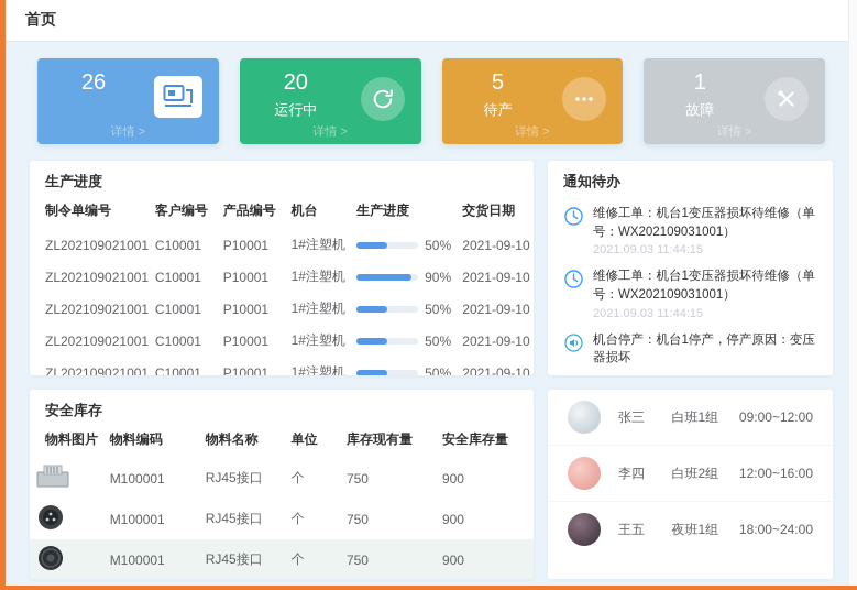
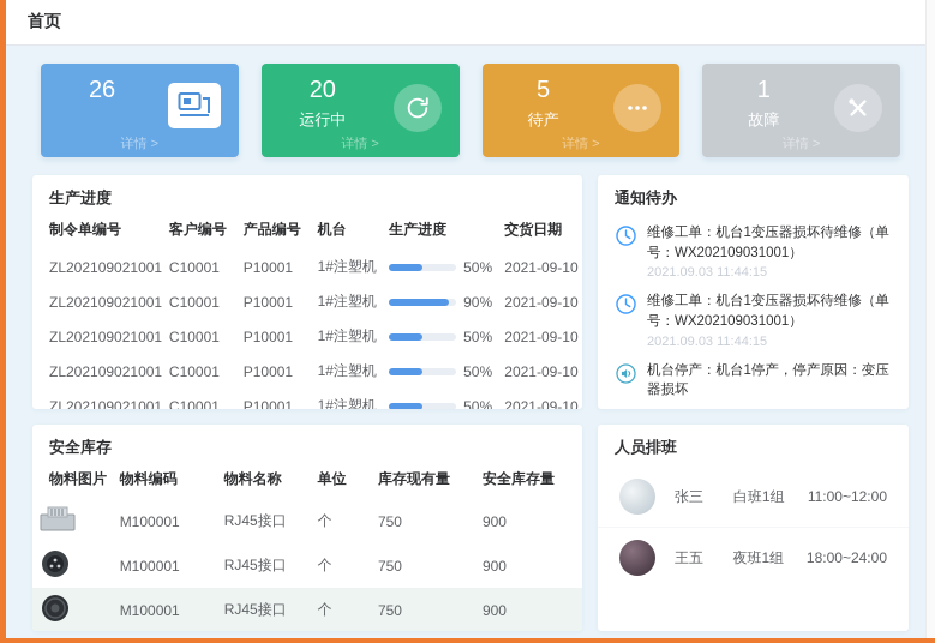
  首页
  26
  详情 >
  20
  运行中
  详情 >
  5
  待产
  详情 >
  1
  故障
  详情 >
  生产进度
  制令单编号	客户编号	产品编号	机台	生产进度	交货日期
  ZL202109021001	C10001	P10001	1#注塑机	50%	2021-09-10
  ZL202109021001	C10001	P10001	1#注塑机	90%	2021-09-10
  ZL202109021001	C10001	P10001	1#注塑机	50%	2021-09-10
  ZL202109021001	C10001	P10001	1#注塑机	50%	2021-09-10
  ZL202109021001	C10001	P10001	1#注塑机	50%	2021-09-10
  通知待办
  维修工单：机台1变压器损坏待维修（单号：WX202109031001）
  2021.09.03 11:44:15
  维修工单：机台1变压器损坏待维修（单号：WX202109031001）
  2021.09.03 11:44:15
  机台停产：机台1停产，停产原因：变压器损坏
  安全库存
  物料图片	物料编码	物料名称	单位	库存现有量	安全库存量
  	M100001	RJ45接口	个	750	900
  	M100001	RJ45接口	个	750	900
  	M100001	RJ45接口	个	750	900
+ 人员排班
  张三
  白班1组
- 09:00~12:00
+ 11:00~12:00
- 李四
- 白班2组
- 12:00~16:00
  王五
  夜班1组
  18:00~24:00
